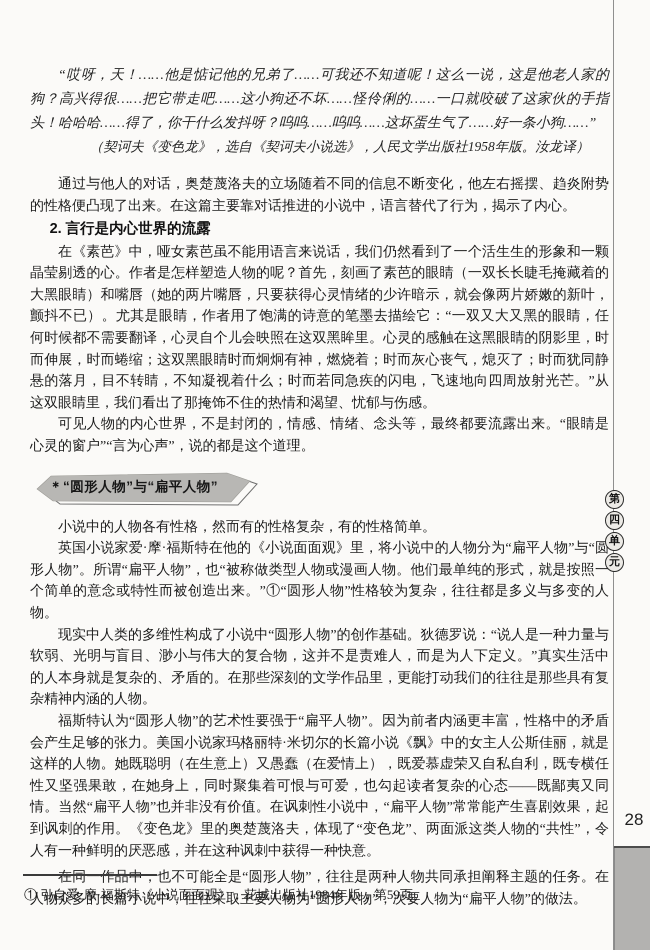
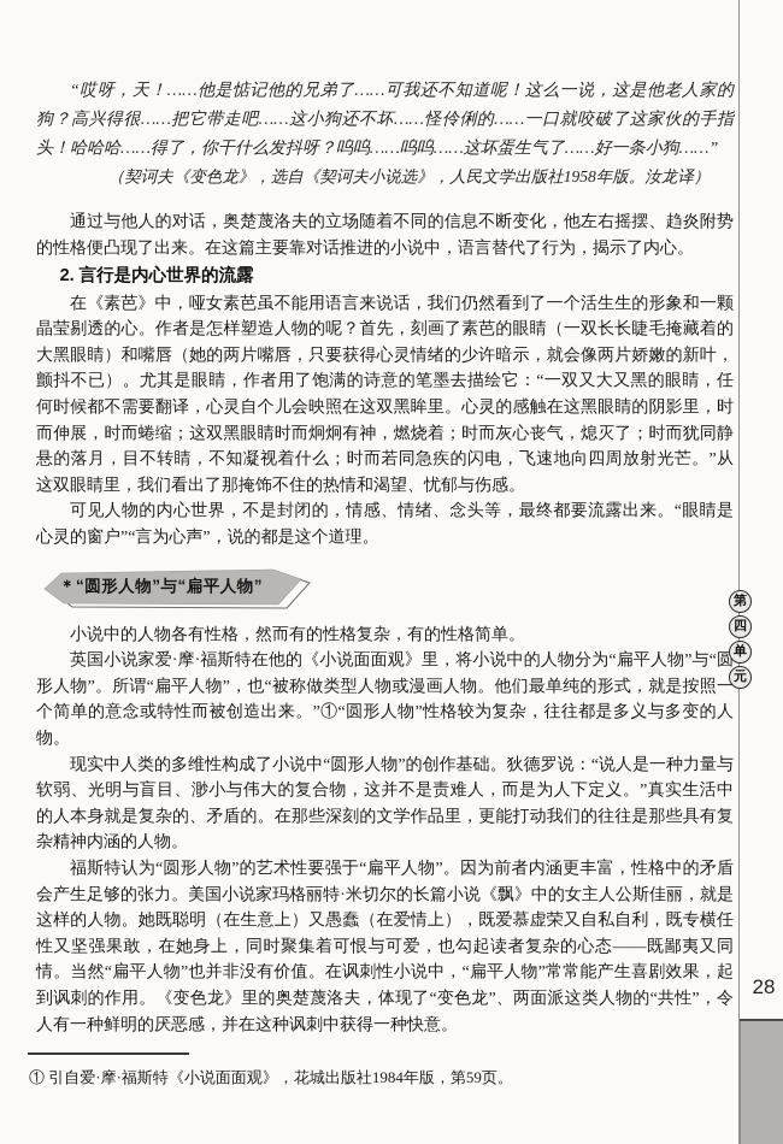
  “哎呀，天！……他是惦记他的兄弟了……可我还不知道呢！这么一说，这是他老人家的狗？高兴得很……把它带走吧……这小狗还不坏……怪伶俐的……一口就咬破了这家伙的手指头！哈哈哈……得了，你干什么发抖呀？呜呜……呜呜……这坏蛋生气了……好一条小狗……”
  （契诃夫《变色龙》，选自《契诃夫小说选》，人民文学出版社1958年版。汝龙译）
  通过与他人的对话，奥楚蔑洛夫的立场随着不同的信息不断变化，他左右摇摆、趋炎附势的性格便凸现了出来。在这篇主要靠对话推进的小说中，语言替代了行为，揭示了内心。
  2. 言行是内心世界的流露
  在《素芭》中，哑女素芭虽不能用语言来说话，我们仍然看到了一个活生生的形象和一颗晶莹剔透的心。作者是怎样塑造人物的呢？首先，刻画了素芭的眼睛（一双长长睫毛掩藏着的大黑眼睛）和嘴唇（她的两片嘴唇，只要获得心灵情绪的少许暗示，就会像两片娇嫩的新叶，颤抖不已）。尤其是眼睛，作者用了饱满的诗意的笔墨去描绘它：“一双又大又黑的眼睛，任何时候都不需要翻译，心灵自个儿会映照在这双黑眸里。心灵的感触在这黑眼睛的阴影里，时而伸展，时而蜷缩；这双黑眼睛时而炯炯有神，燃烧着；时而灰心丧气，熄灭了；时而犹同静悬的落月，目不转睛，不知凝视着什么；时而若同急疾的闪电，飞速地向四周放射光芒。”从这双眼睛里，我们看出了那掩饰不住的热情和渴望、忧郁与伤感。
  可见人物的内心世界，不是封闭的，情感、情绪、念头等，最终都要流露出来。“眼睛是心灵的窗户”“言为心声”，说的都是这个道理。
  ＊“圆形人物”与“扁平人物”
  小说中的人物各有性格，然而有的性格复杂，有的性格简单。
  英国小说家爱·摩·福斯特在他的《小说面面观》里，将小说中的人物分为“扁平人物”与“圆形人物”。所谓“扁平人物”，也“被称做类型人物或漫画人物。他们最单纯的形式，就是按照一个简单的意念或特性而被创造出来。”①“圆形人物”性格较为复杂，往往都是多义与多变的人物。
  现实中人类的多维性构成了小说中“圆形人物”的创作基础。狄德罗说：“说人是一种力量与软弱、光明与盲目、渺小与伟大的复合物，这并不是责难人，而是为人下定义。”真实生活中的人本身就是复杂的、矛盾的。在那些深刻的文学作品里，更能打动我们的往往是那些具有复杂精神内涵的人物。
  福斯特认为“圆形人物”的艺术性要强于“扁平人物”。因为前者内涵更丰富，性格中的矛盾会产生足够的张力。美国小说家玛格丽特·米切尔的长篇小说《飘》中的女主人公斯佳丽，就是这样的人物。她既聪明（在生意上）又愚蠢（在爱情上），既爱慕虚荣又自私自利，既专横任性又坚强果敢，在她身上，同时聚集着可恨与可爱，也勾起读者复杂的心态——既鄙夷又同情。当然“扁平人物”也并非没有价值。在讽刺性小说中，“扁平人物”常常能产生喜剧效果，起到讽刺的作用。《变色龙》里的奥楚蔑洛夫，体现了“变色龙”、两面派这类人物的“共性”，令人有一种鲜明的厌恶感，并在这种讽刺中获得一种快意。
- 在同一作品中，也不可能全是“圆形人物”，往往是两种人物共同承担阐释主题的任务。在人物众多的长篇小说中，往往采取主要人物为“圆形人物”，次要人物为“扁平人物”的做法。
  ① 引自爱·摩·福斯特《小说面面观》，花城出版社1984年版，第59页。
  第
  四
  单
  元
  28
